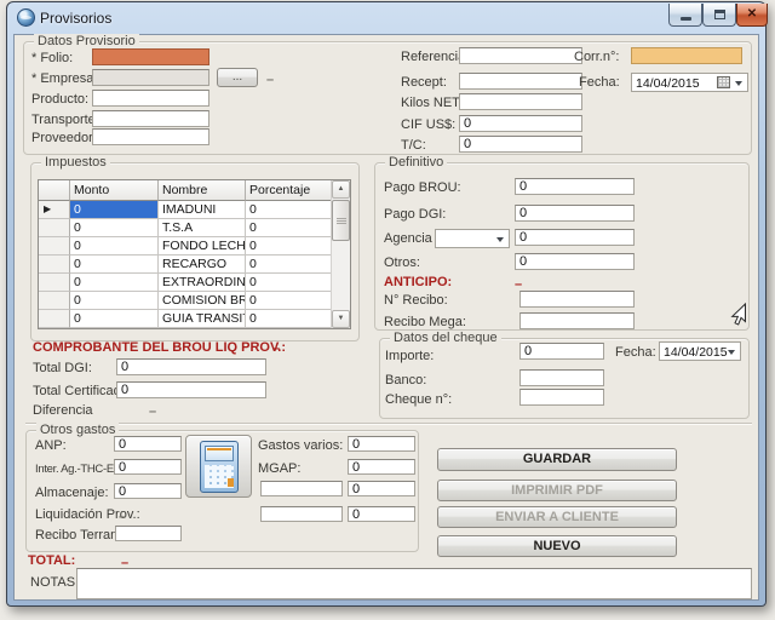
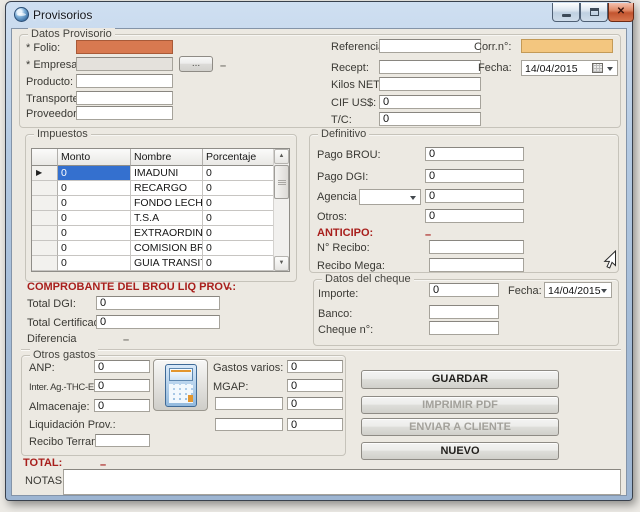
  Provisorios
  ✕
  Datos Provisorio
  * Folio:
  * Empresa
  ...
  –
  Producto:
  Transport
  Proveedor
  Referenci
  Recept:
  Kilos NET
  CIF US$:
  0
  T/C:
  0
  Corr.n°:
  Fecha:
  14/04/2015
  Impuestos
  Monto
  Nombre
  Porcentaje
  ▶
  0
  IMADUNI
  0
  0
- T.S.A
+ RECARGO
  0
  0
  FONDO LECH
  0
  0
- RECARGO
+ T.S.A
  0
  0
  EXTRAORDIN
  0
  0
  COMISION BR
  0
  0
  GUIA TRANSI
  0
  Definitivo
  Pago BROU:
  0
  Pago DGI:
  0
  Agencia
  0
  Otros:
  0
  ANTICIPO:
  –
  N° Recibo:
  Recibo Mega:
  COMPROBANTE DEL BROU LIQ PROV.:
  –
  Total DGI:
  0
  Total Certifica
  0
  Diferencia
  –
  Datos del cheque
  Importe:
  0
  Fecha:
  14/04/2015
  Banco:
  Cheque n°:
  Otros gastos
  ANP:
  0
  Inter. Ag.-THC-E
  0
  Almacenaje:
  0
  Liquidación Prov.:
  –
  Gastos varios:
  0
  MGAP:
  0
  0
  0
  GUARDAR
  IMPRIMIR PDF
  ENVIAR A CLIENTE
  NUEVO
  TOTAL:
  –
  NOTAS
